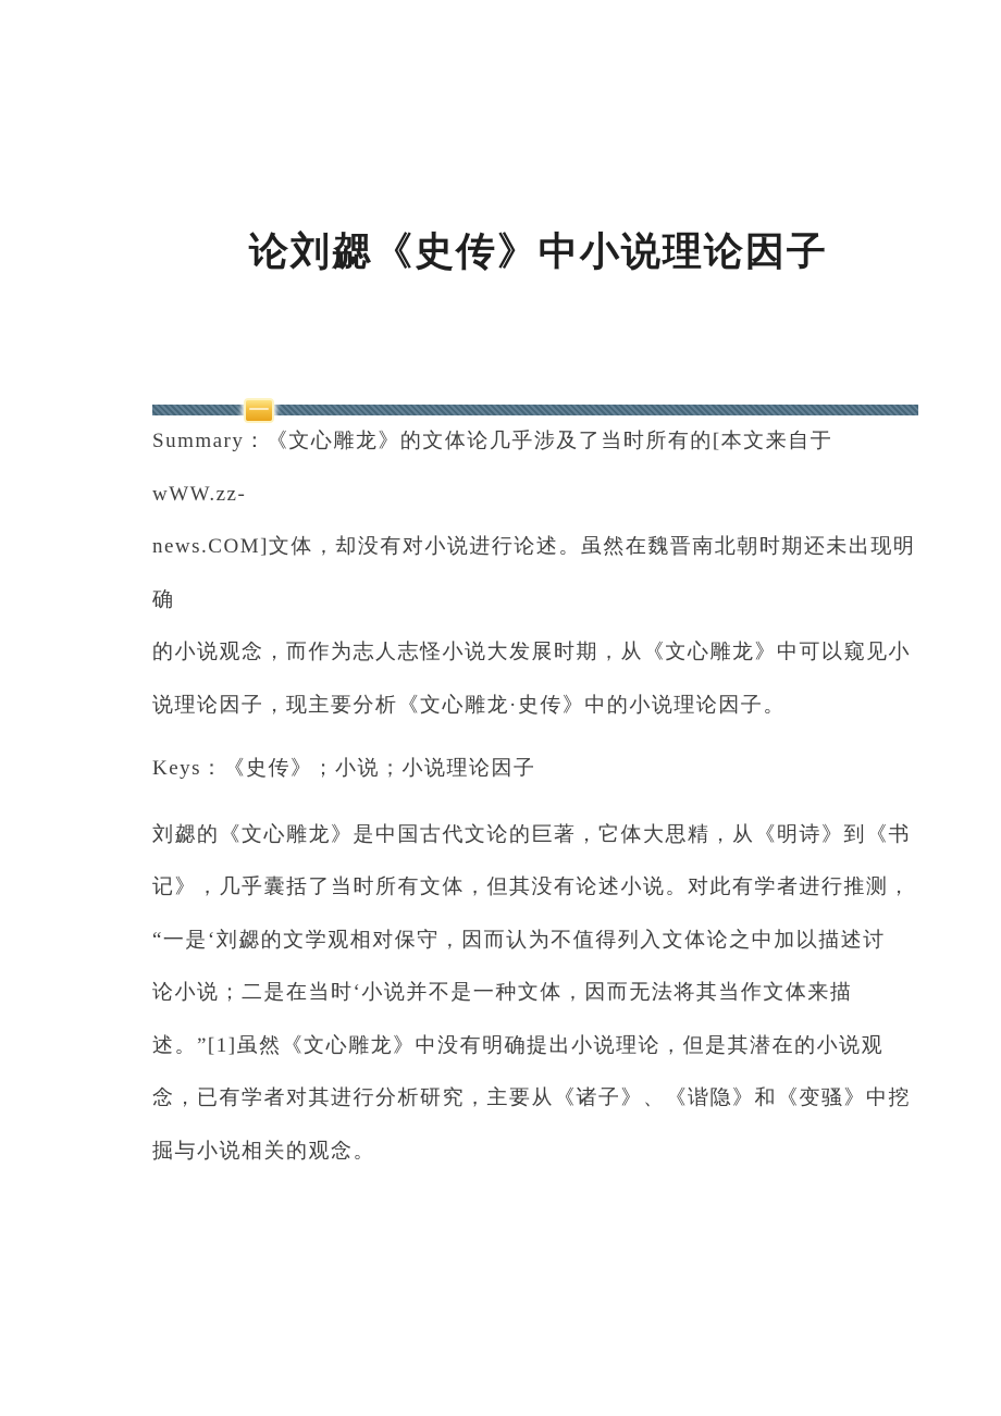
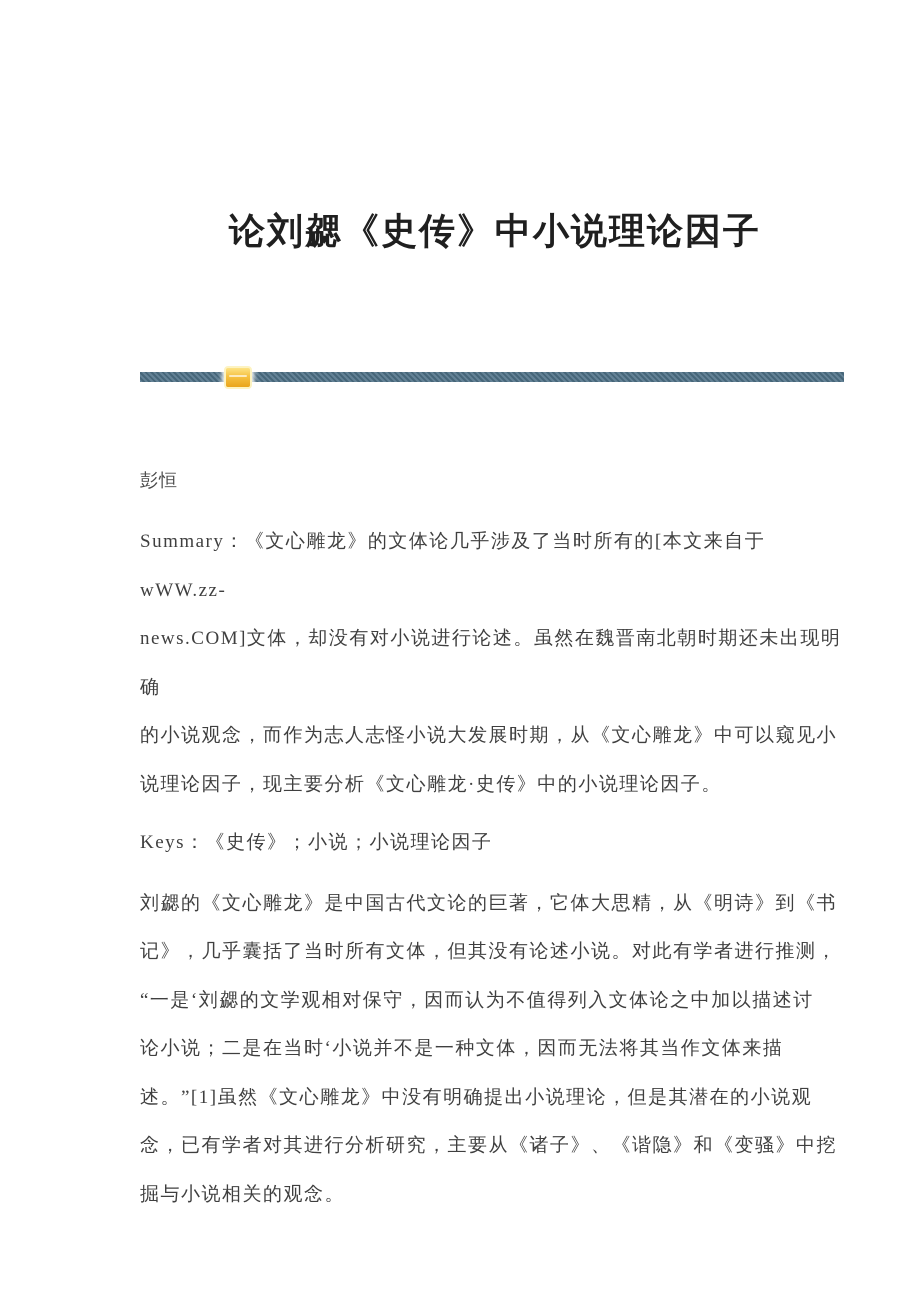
  论刘勰《史传》中小说理论因子
+ 彭恒
  Summary：《文心雕龙》的文体论几乎涉及了当时所有的[本文来自于 wWW.zz-
  news.COM]文体，却没有对小说进行论述。虽然在魏晋南北朝时期还未出现明确
  的小说观念，而作为志人志怪小说大发展时期，从《文心雕龙》中可以窥见小
  说理论因子，现主要分析《文心雕龙·史传》中的小说理论因子。
  Keys：《史传》；小说；小说理论因子
  刘勰的《文心雕龙》是中国古代文论的巨著，它体大思精，从《明诗》到《书
  记》，几乎囊括了当时所有文体，但其没有论述小说。对此有学者进行推测，
  “一是‘刘勰的文学观相对保守，因而认为不值得列入文体论之中加以描述讨
  论小说；二是在当时‘小说并不是一种文体，因而无法将其当作文体来描
  述。”[1]虽然《文心雕龙》中没有明确提出小说理论，但是其潜在的小说观
  念，已有学者对其进行分析研究，主要从《诸子》、《谐隐》和《变骚》中挖
  掘与小说相关的观念。
